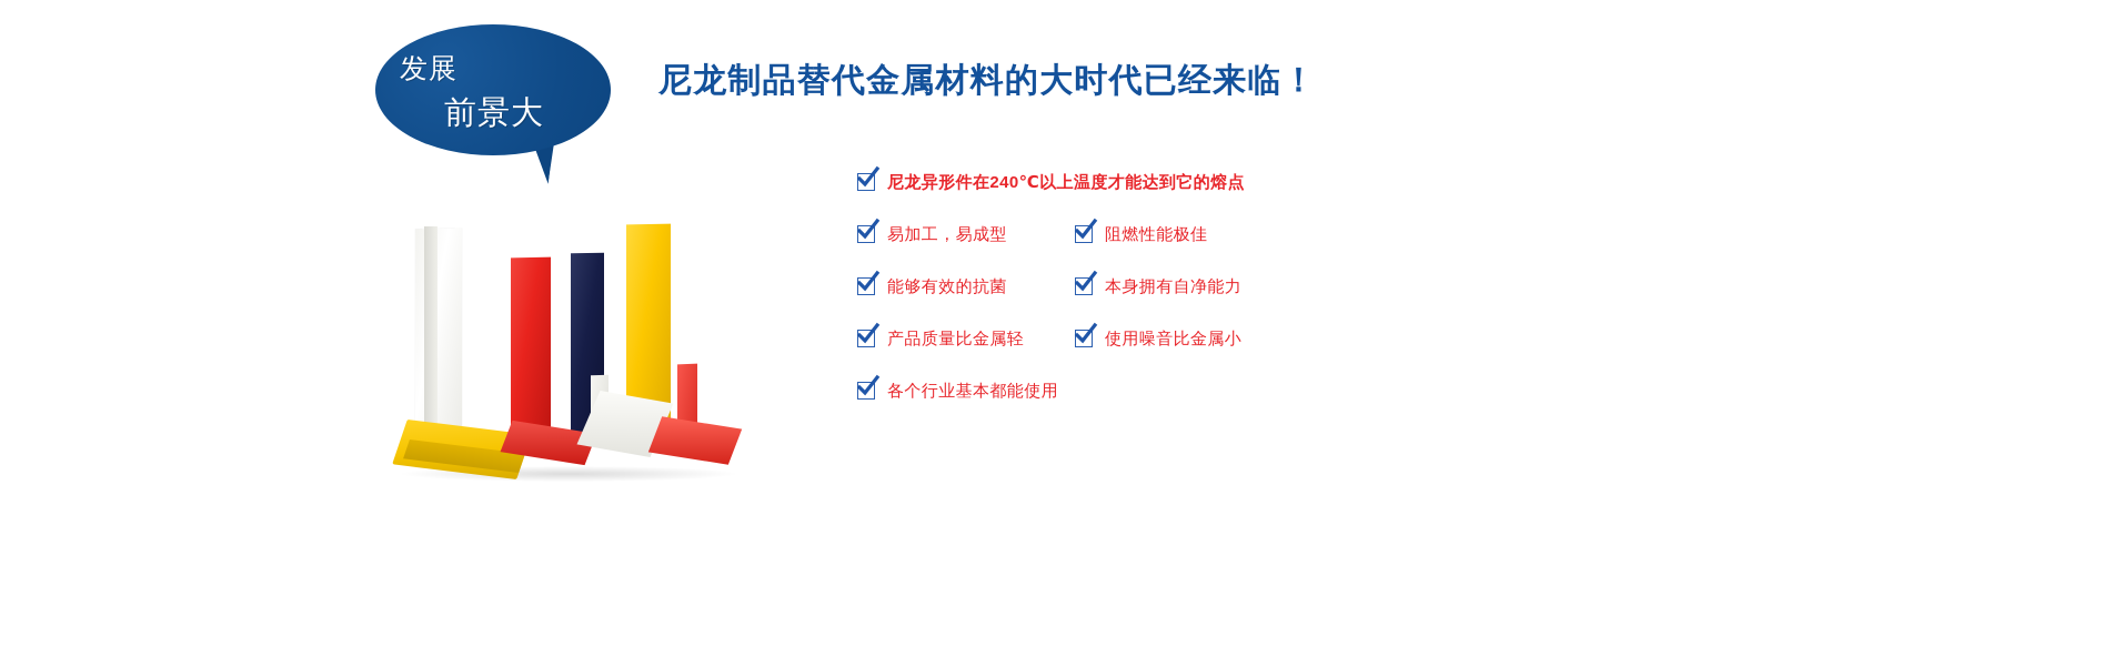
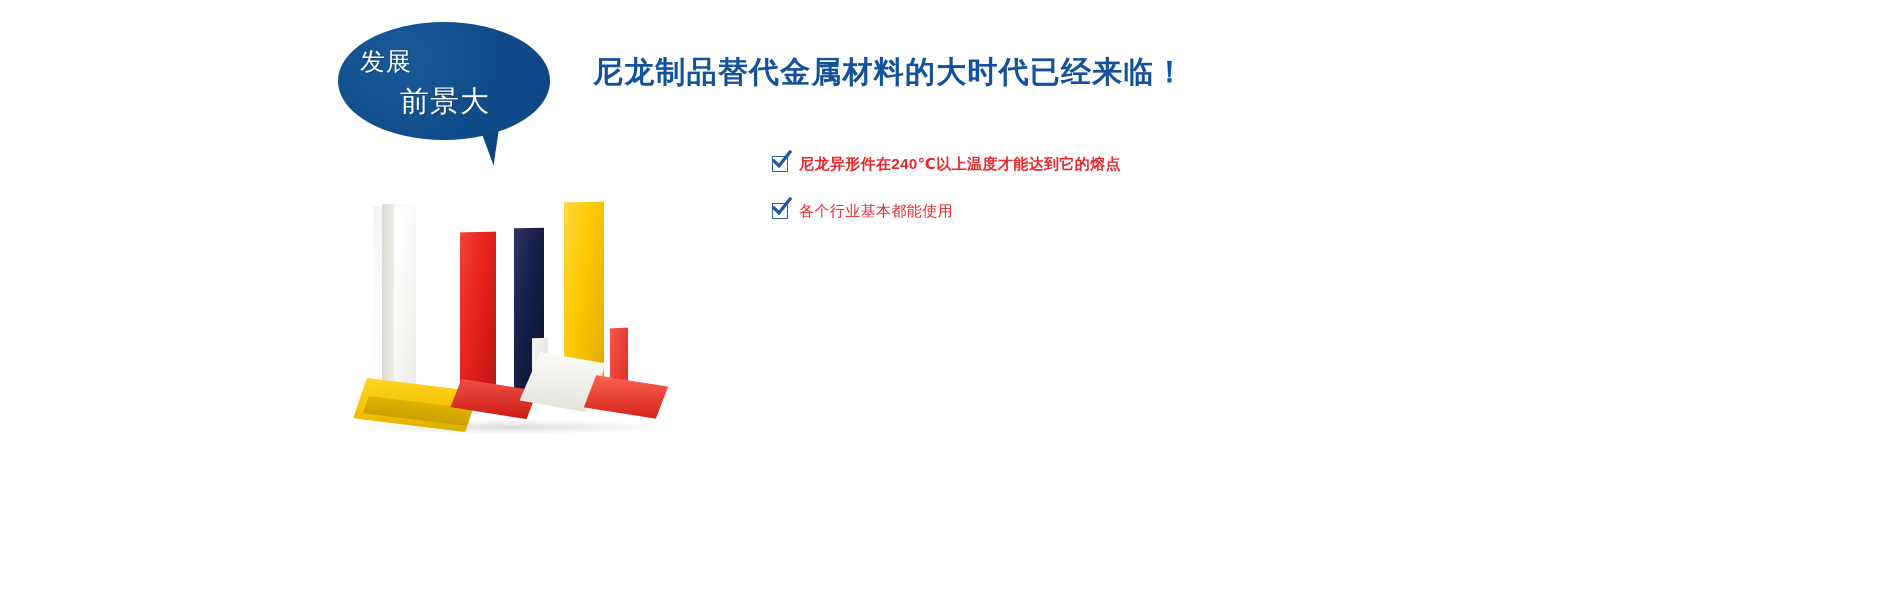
  发展
  前景大
  尼龙制品替代金属材料的大时代已经来临！
  尼龙异形件在240℃以上温度才能达到它的熔点
- 易加工，易成型
- 阻燃性能极佳
- 能够有效的抗菌
- 本身拥有自净能力
- 产品质量比金属轻
- 使用噪音比金属小
  各个行业基本都能使用
